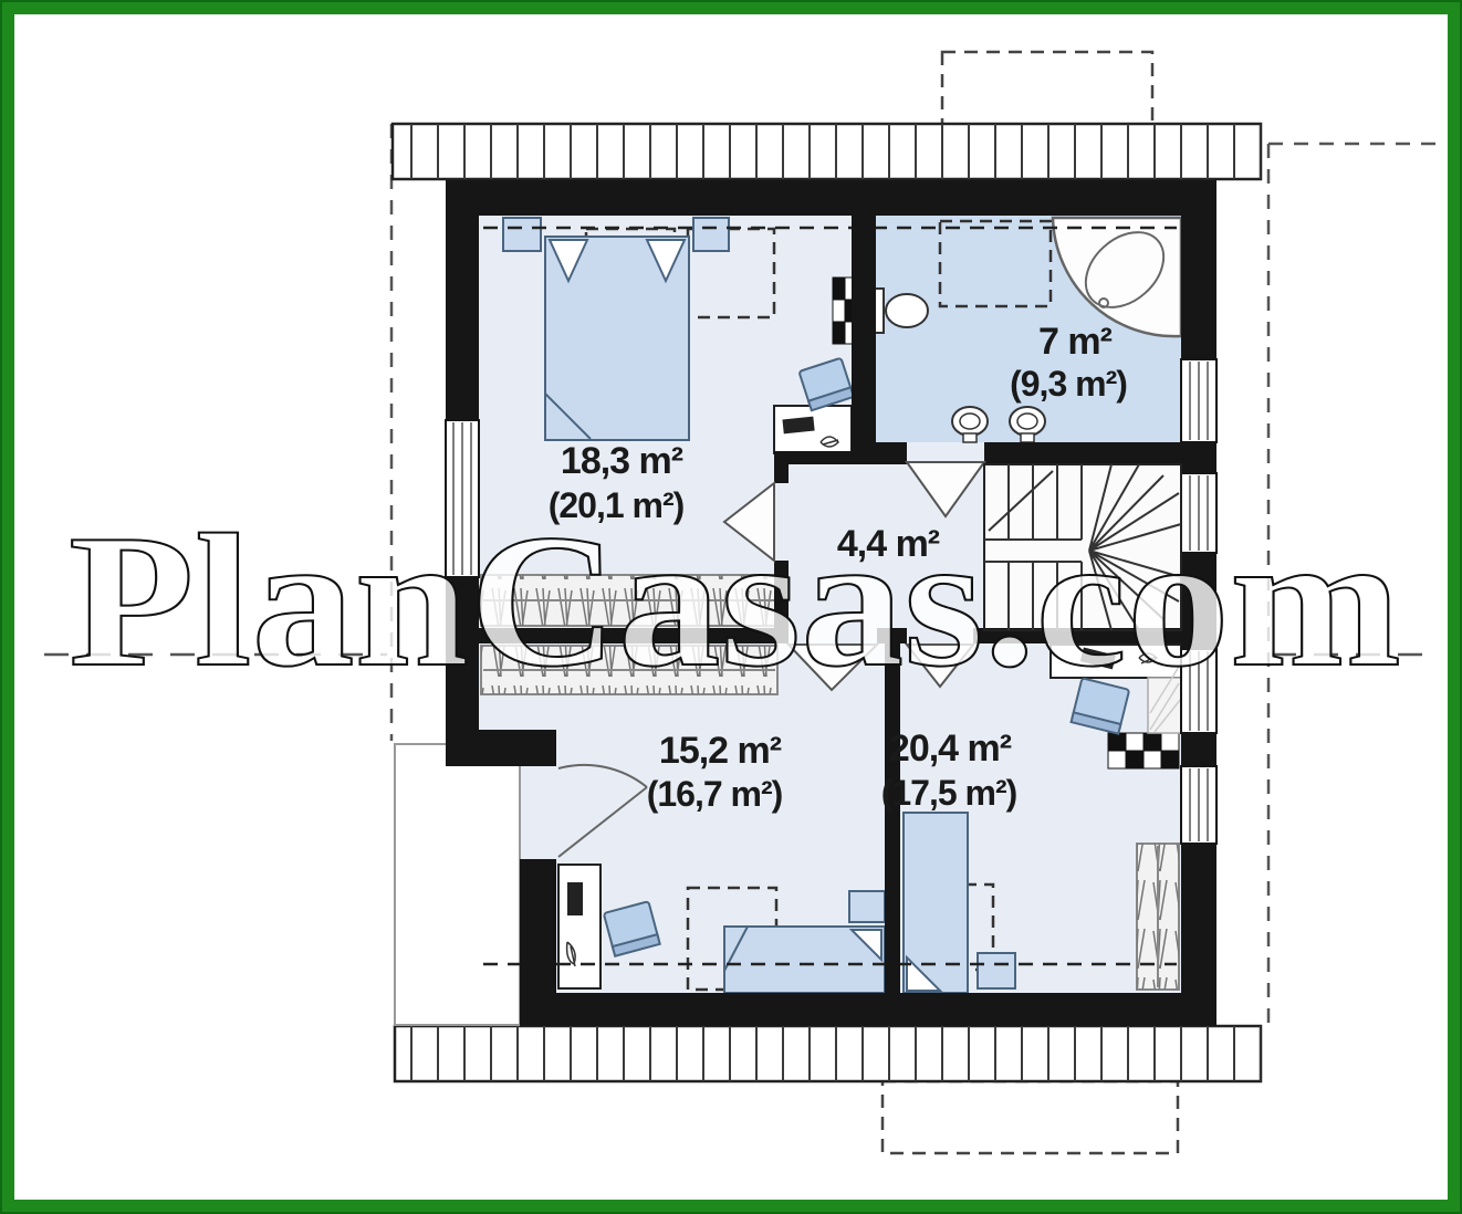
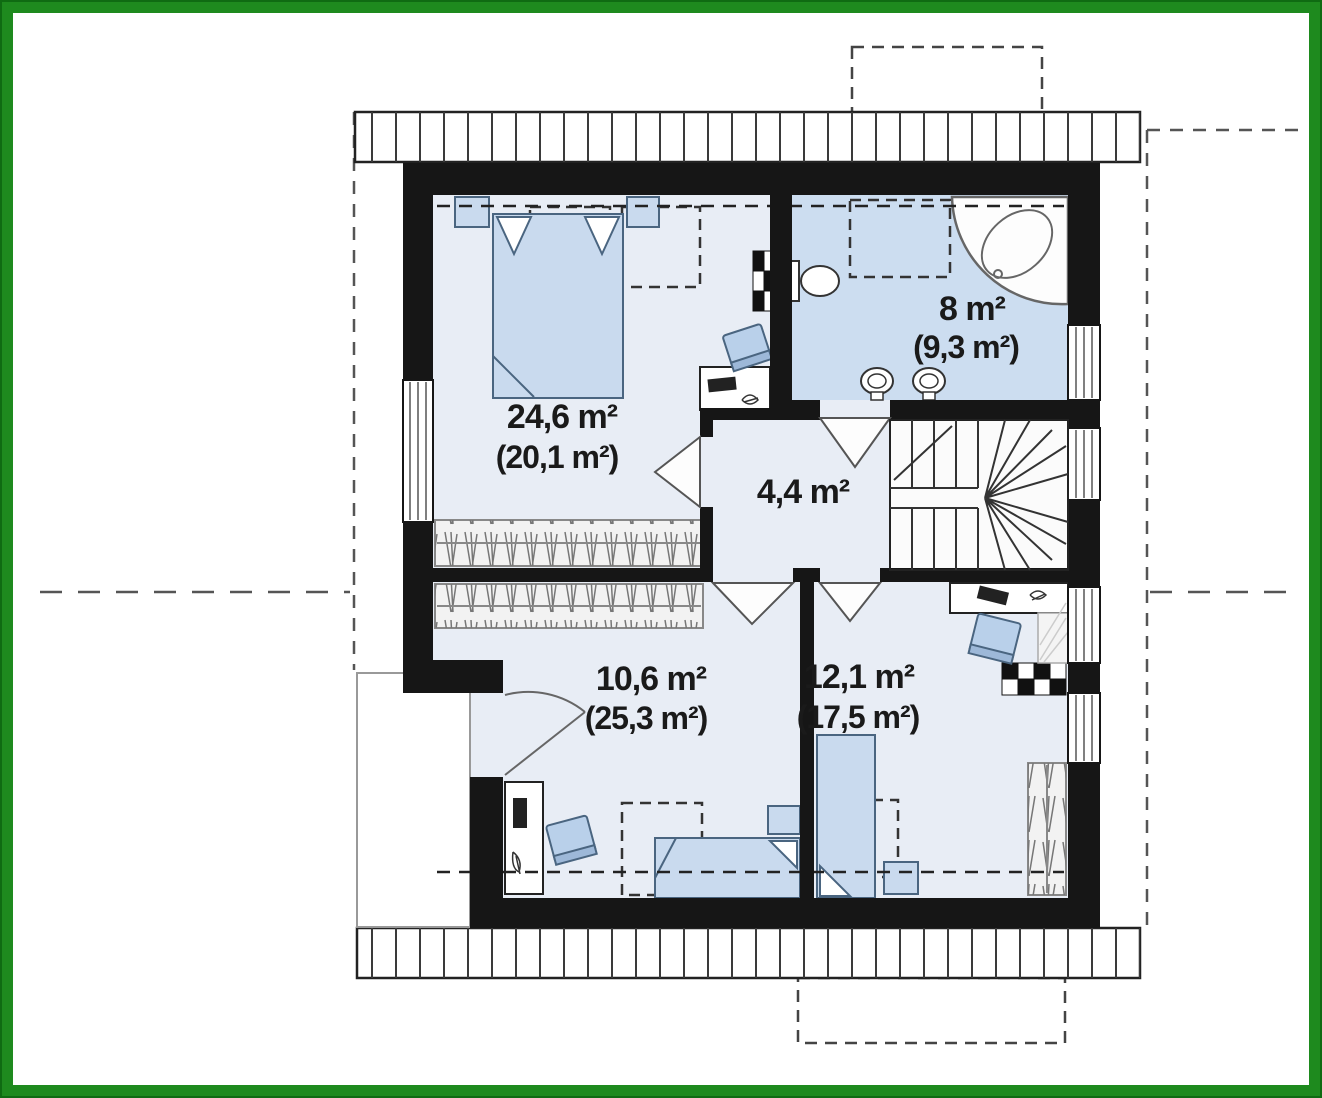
- 18,3 m²
+ 24,6 m²
  (20,1 m²)
- 7 m²
+ 8 m²
  (9,3 m²)
  4,4 m²
- 15,2 m²
+ 10,6 m²
- (16,7 m²)
+ (25,3 m²)
- 20,4 m²
+ 12,1 m²
  (17,5 m²)
- PlanCasas.com
